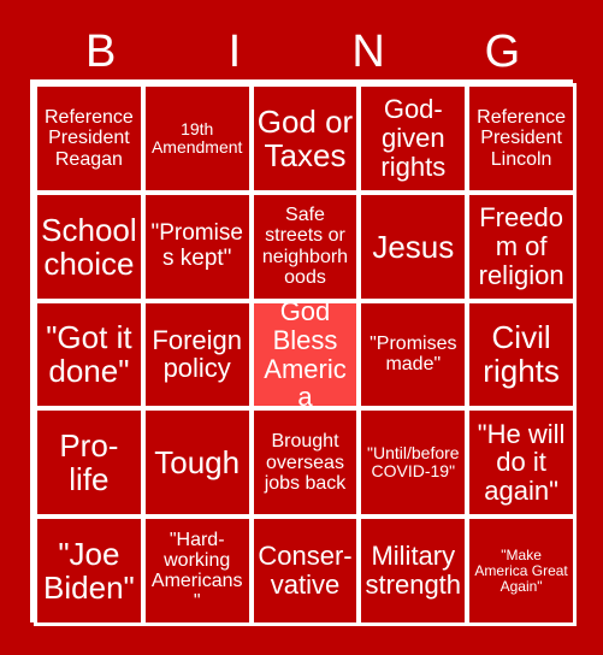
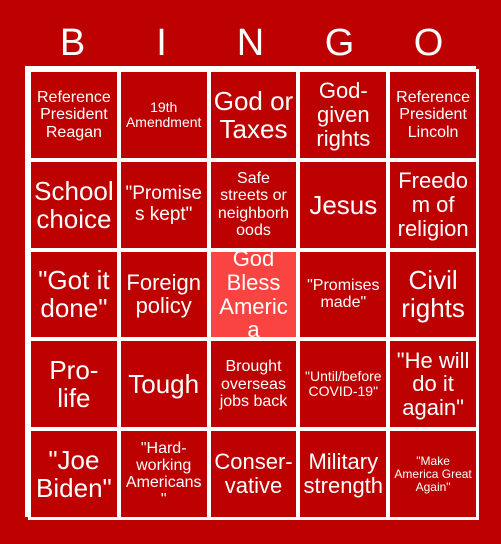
  B
  I
  N
  G
+ O
  Reference President Reagan
  19th Amendment
  God or Taxes
  God-given rights
  Reference President Lincoln
  School choice
  "Promises kept"
  Safe streets or neighborhoods
  Jesus
  Freedom of religion
  "Got it done"
  Foreign policy
  God Bless America
  "Promises made"
  Civil rights
  Pro-life
  Tough
  Brought overseas jobs back
  "Until/before COVID-19"
  "He will do it again"
  "Joe Biden"
  "Hard-working Americans"
  Conser-vative
  Military strength
  "Make America Great Again"
